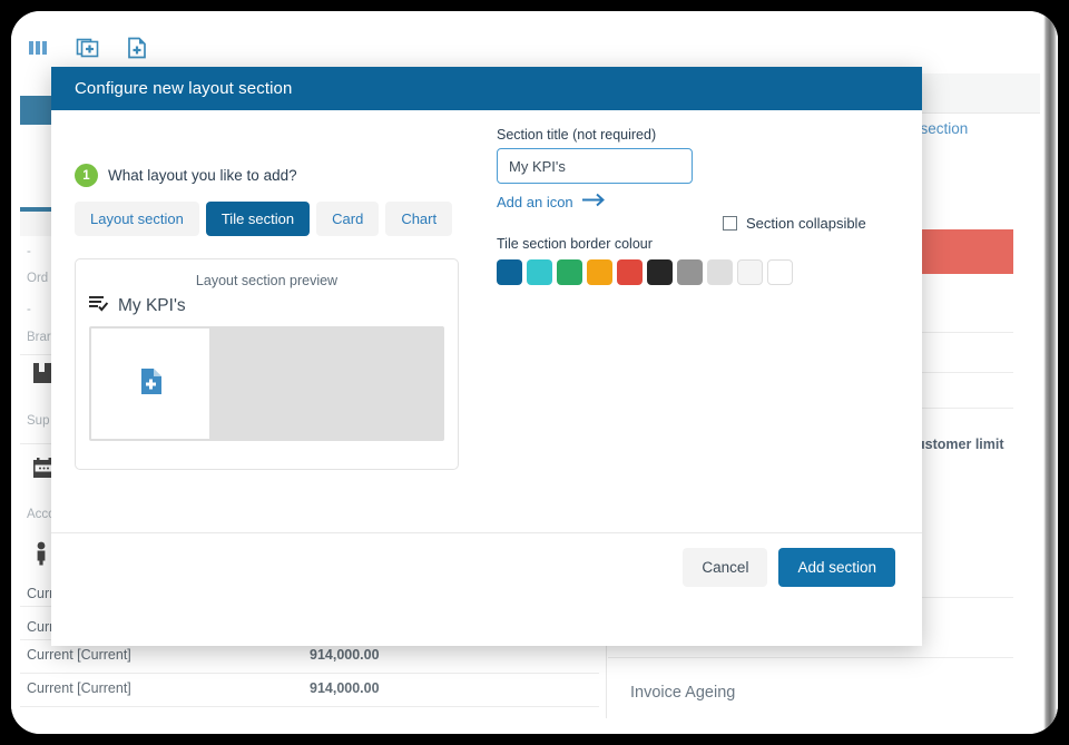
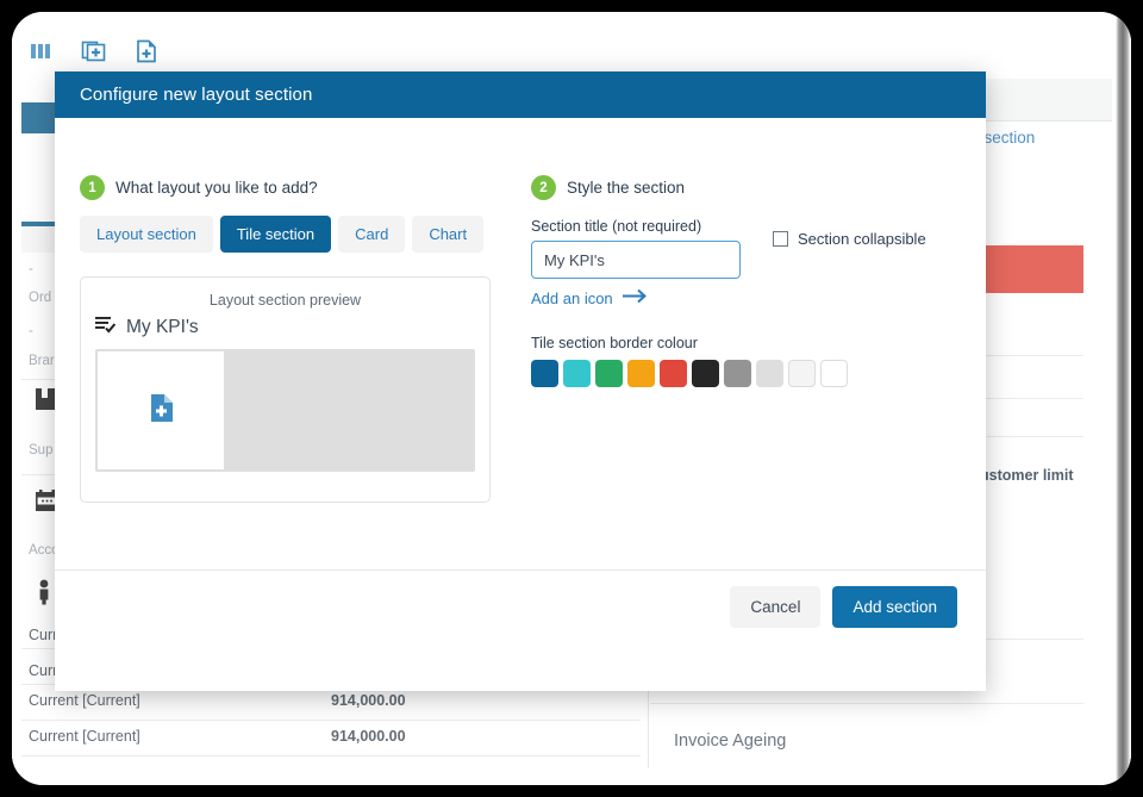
  -
  Ord
  -
  Brar
  Sup
  Acc
  Cur
  Cur
  Current [Current]
  914,000.00
  Current [Current]
  914,000.00
  section
  stomer limit
  Invoice Ageing
  Configure new layout section
  1
  What layout you like to add?
  Layout section
  Tile section
  Card
  Chart
  Layout section preview
  My KPI's
+ 2
+ Style the section
  Section title (not required)
  My KPI's
  Section collapsible
  Add an icon
  Tile section border colour
  Cancel
  Add section
